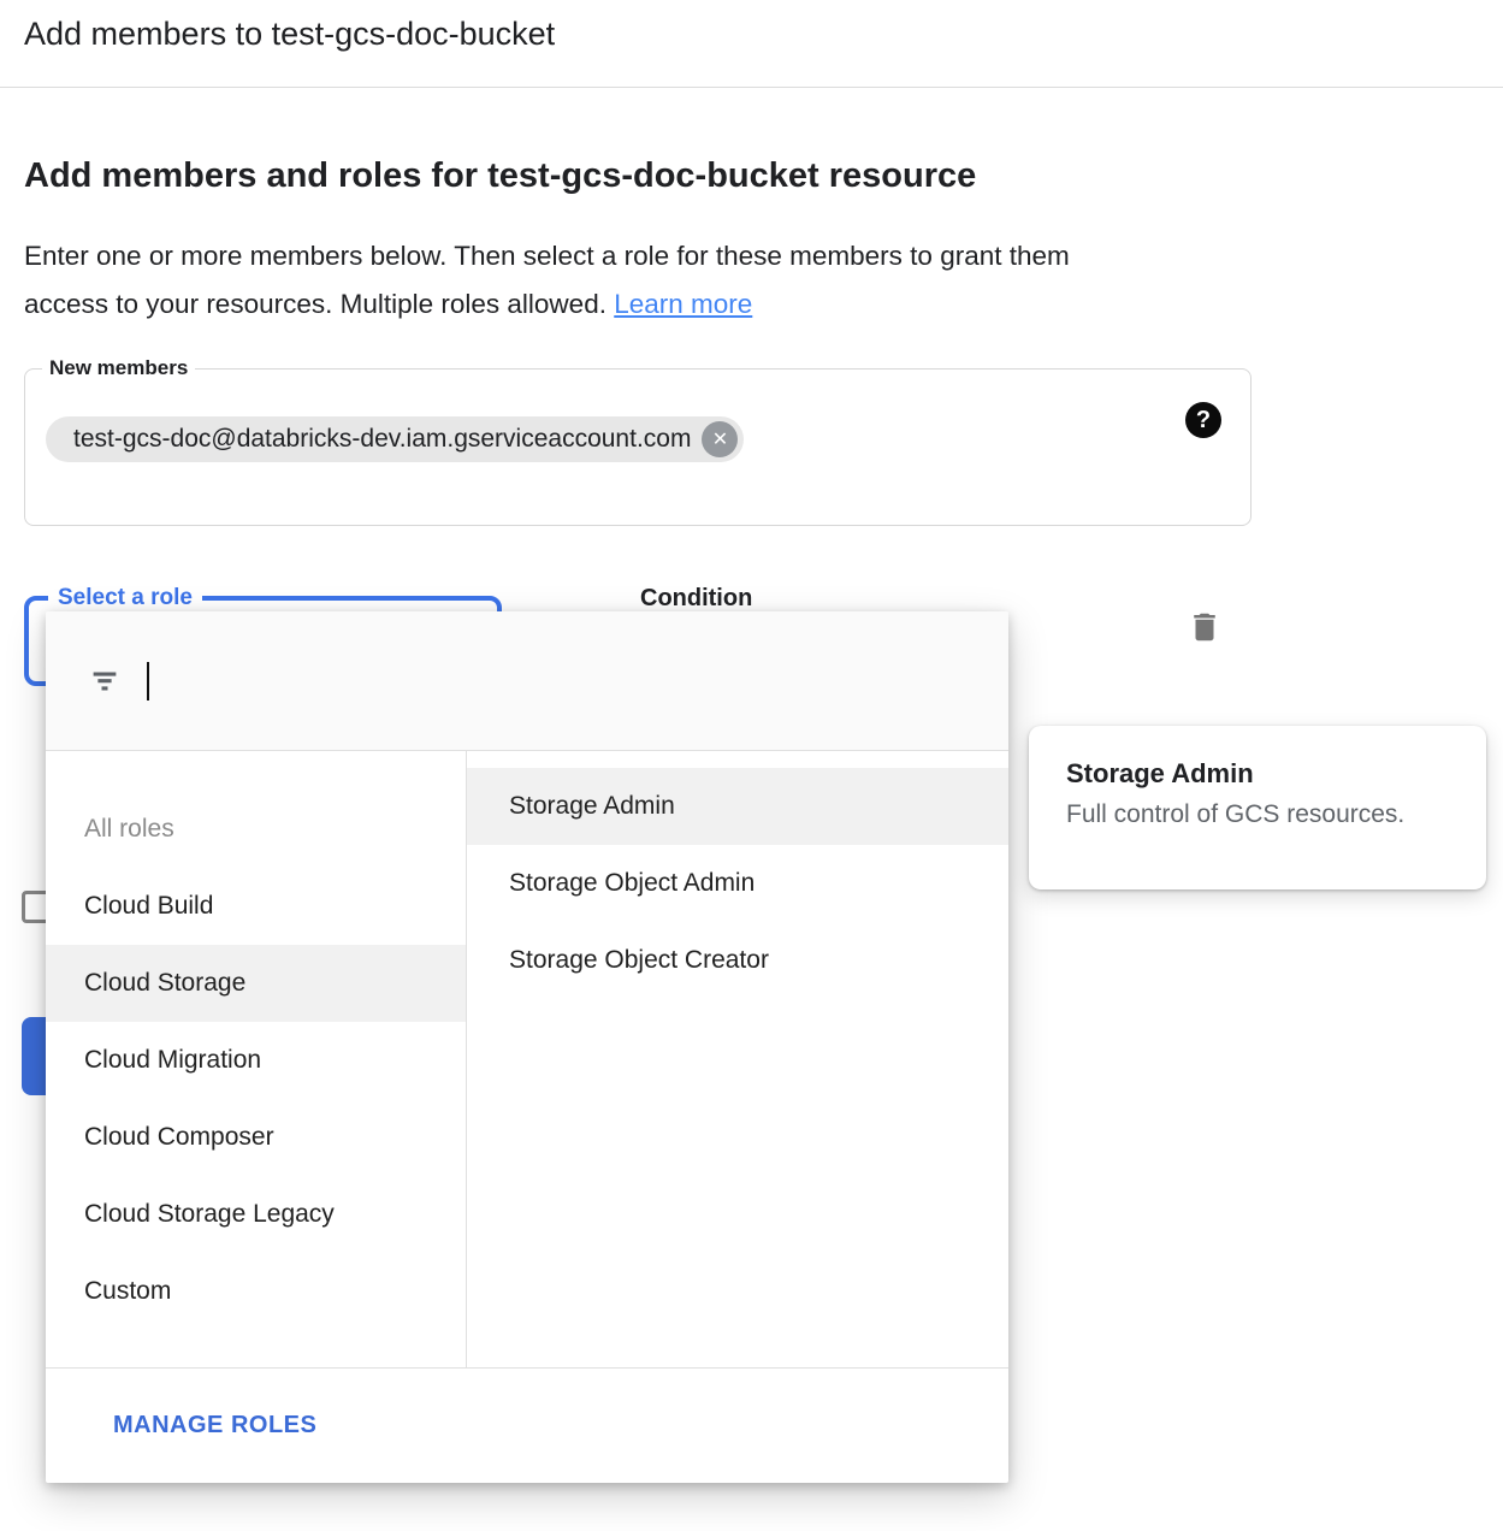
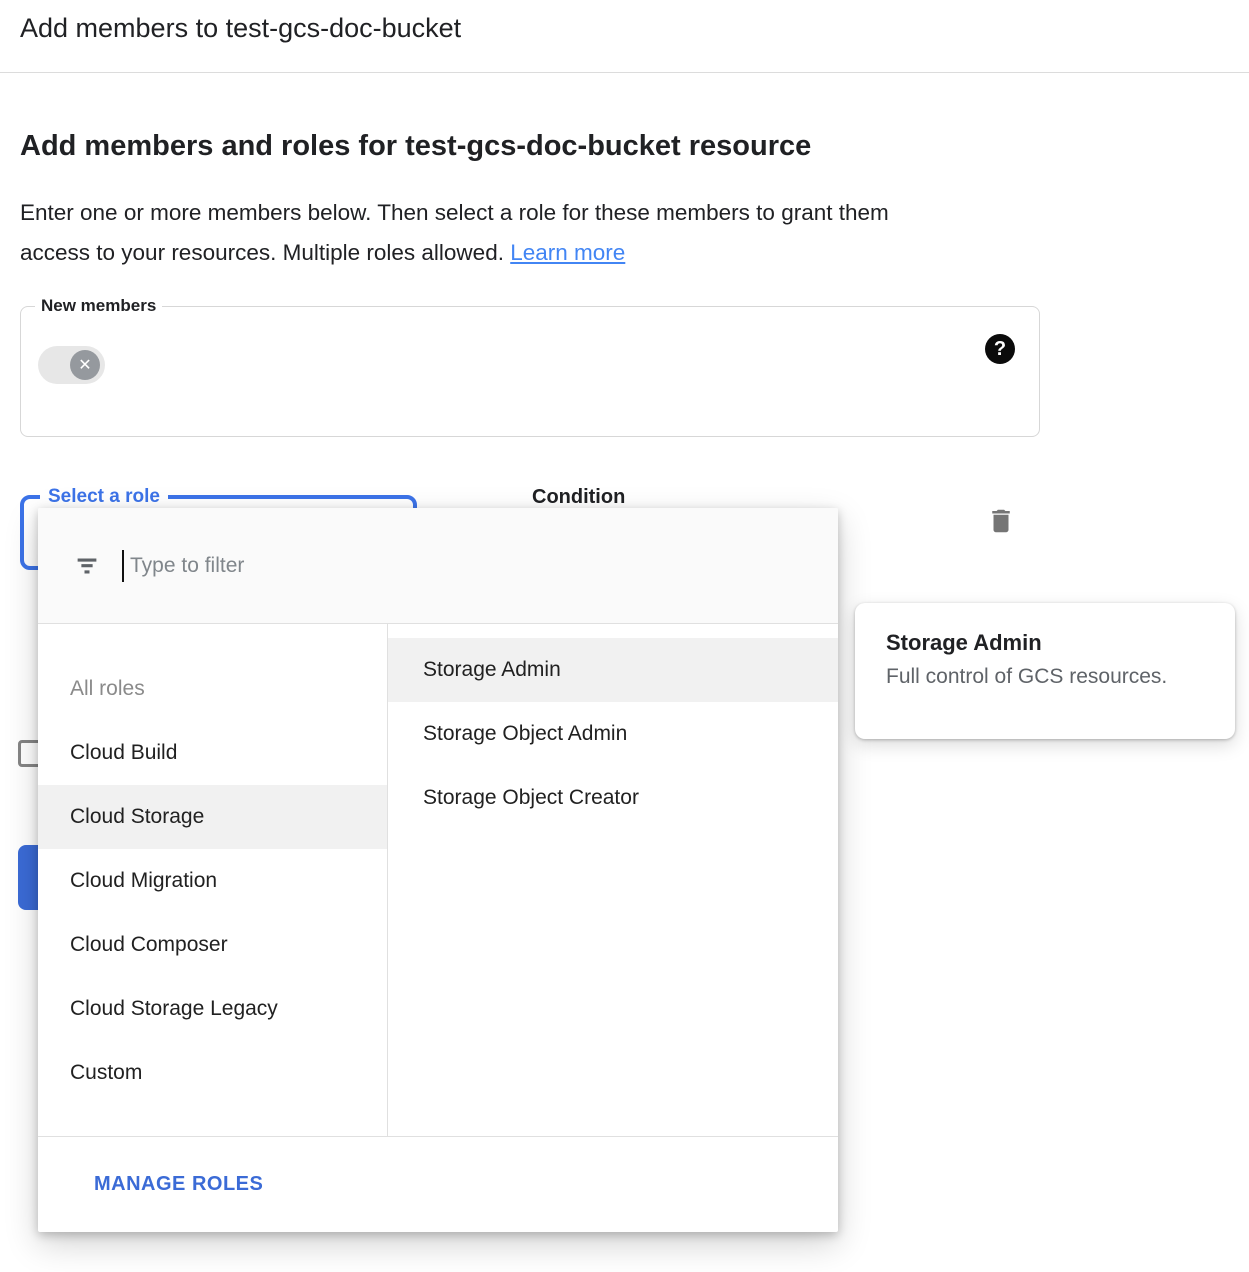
  Add members to test-gcs-doc-bucket
  Add members and roles for test-gcs-doc-bucket resource
  Enter one or more members below. Then select a role for these members to grant them
  access to your resources. Multiple roles allowed. Learn more
  New members
- test-gcs-doc@databricks-dev.iam.gserviceaccount.com
  ✕
  ?
  Select a role
  Condition
+ Type to filter
  All roles
  Cloud Build
  Cloud Storage
  Cloud Migration
  Cloud Composer
  Cloud Storage Legacy
  Custom
  Storage Admin
  Storage Object Admin
  Storage Object Creator
  MANAGE ROLES
  Storage Admin
  Full control of GCS resources.
